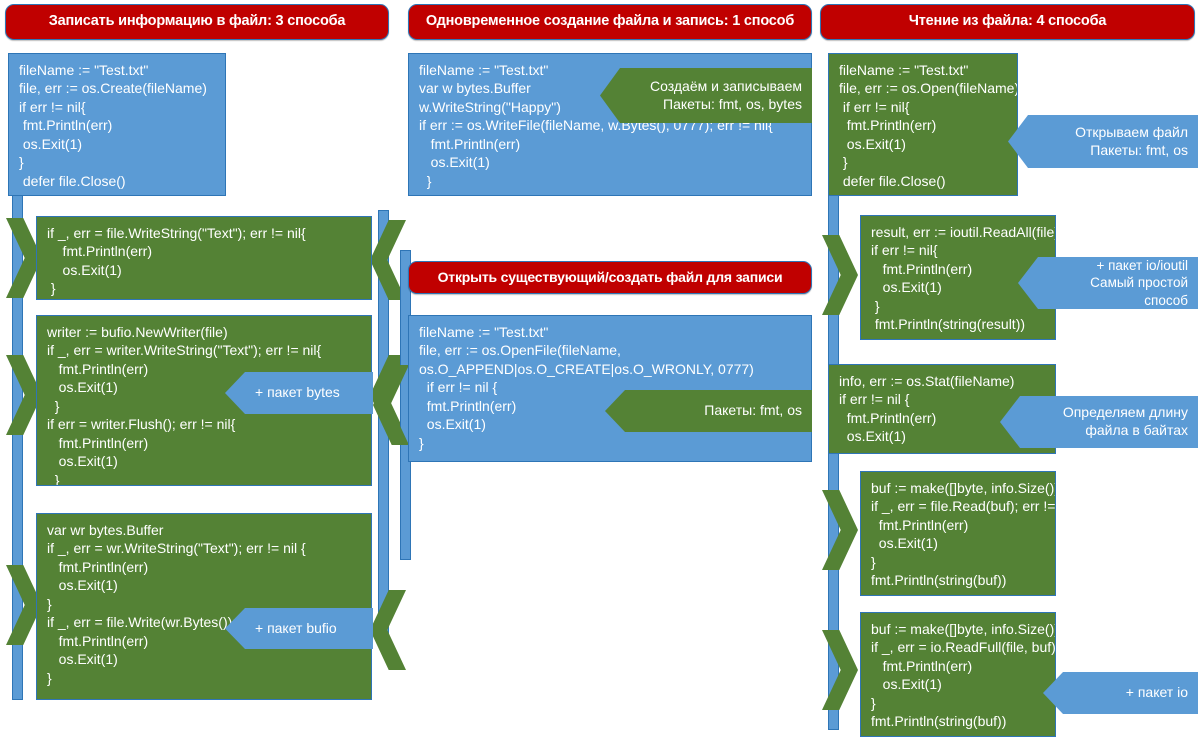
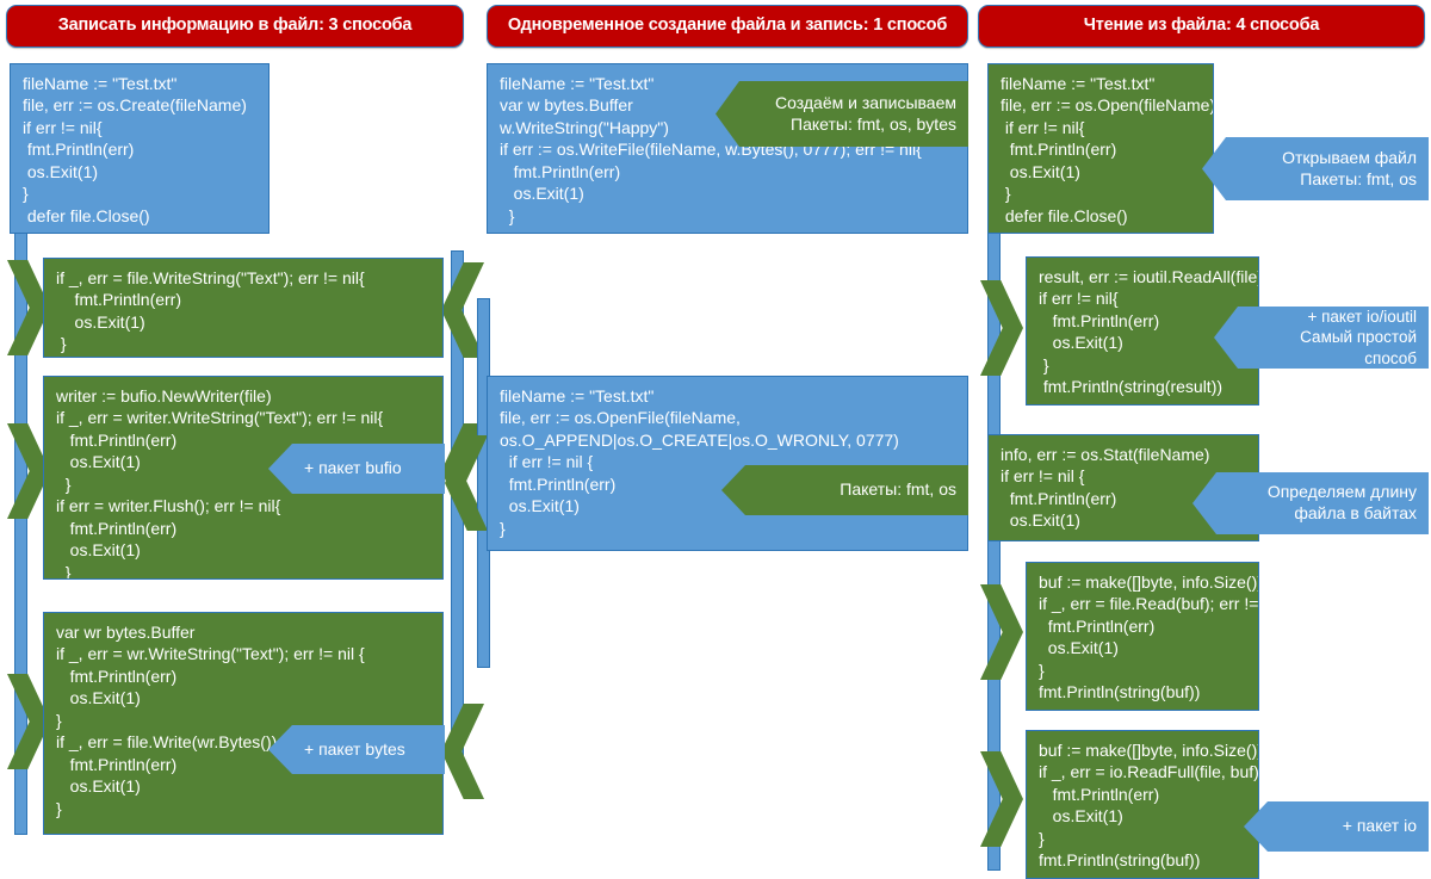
  Записать информацию в файл: 3 способа
  fileName := "Test.txt"
  file, err := os.Create(fileName)
  if err != nil{
  fmt.Println(err)
  os.Exit(1)
  }
  defer file.Close()
  if _, err = file.WriteString("Text"); err != nil{
  fmt.Println(err)
  os.Exit(1)
  }
  writer := bufio.NewWriter(file)
  if _, err = writer.WriteString("Text"); err != nil{
  fmt.Println(err)
  os.Exit(1)
  }
  if err = writer.Flush(); err != nil{
  fmt.Println(err)
  os.Exit(1)
  }
- + пакет bytes
+ + пакет bufio
  var wr bytes.Buffer
  if _, err = wr.WriteString("Text"); err != nil {
  fmt.Println(err)
  os.Exit(1)
  }
  if _, err = file.Write(wr.Bytes())
  fmt.Println(err)
  os.Exit(1)
  }
- + пакет bufio
+ + пакет bytes
  Одновременное создание файла и запись: 1 способ
  fileName := "Test.txt"
  var w bytes.Buffer
  w.WriteString("Happy")
  if err := os.WriteFile(fileName, w.Bytes(), 0777); err != nil{
  fmt.Println(err)
  os.Exit(1)
  }
  Создаём и записываем
  Пакеты: fmt, os, bytes
- Открыть существующий/создать файл для записи
  fileName := "Test.txt"
  file, err := os.OpenFile(fileName,
  os.O_APPEND|os.O_CREATE|os.O_WRONLY, 0777)
  if err != nil {
  fmt.Println(err)
  os.Exit(1)
  }
  Пакеты: fmt, os
  Чтение из файла: 4 способа
  fileName := "Test.txt"
  file, err := os.Open(fileName)
  if err != nil{
  fmt.Println(err)
  os.Exit(1)
  }
  defer file.Close()
  Открываем файл
  Пакеты: fmt, os
  result, err := ioutil.ReadAll(file
  if err != nil{
  fmt.Println(err)
  os.Exit(1)
  }
  fmt.Println(string(result))
  + пакет io/ioutil
  Самый простой способ
  info, err := os.Stat(fileName)
  if err != nil {
  fmt.Println(err)
  os.Exit(1)
  Определяем длину
  файла в байтах
  buf := make([]byte, info.Size()
  if _, err = file.Read(buf); err !=
  fmt.Println(err)
  os.Exit(1)
  }
  fmt.Println(string(buf))
  buf := make([]byte, info.Size()
  if _, err = io.ReadFull(file, buf)
  fmt.Println(err)
  os.Exit(1)
  }
  fmt.Println(string(buf))
  + пакет io
